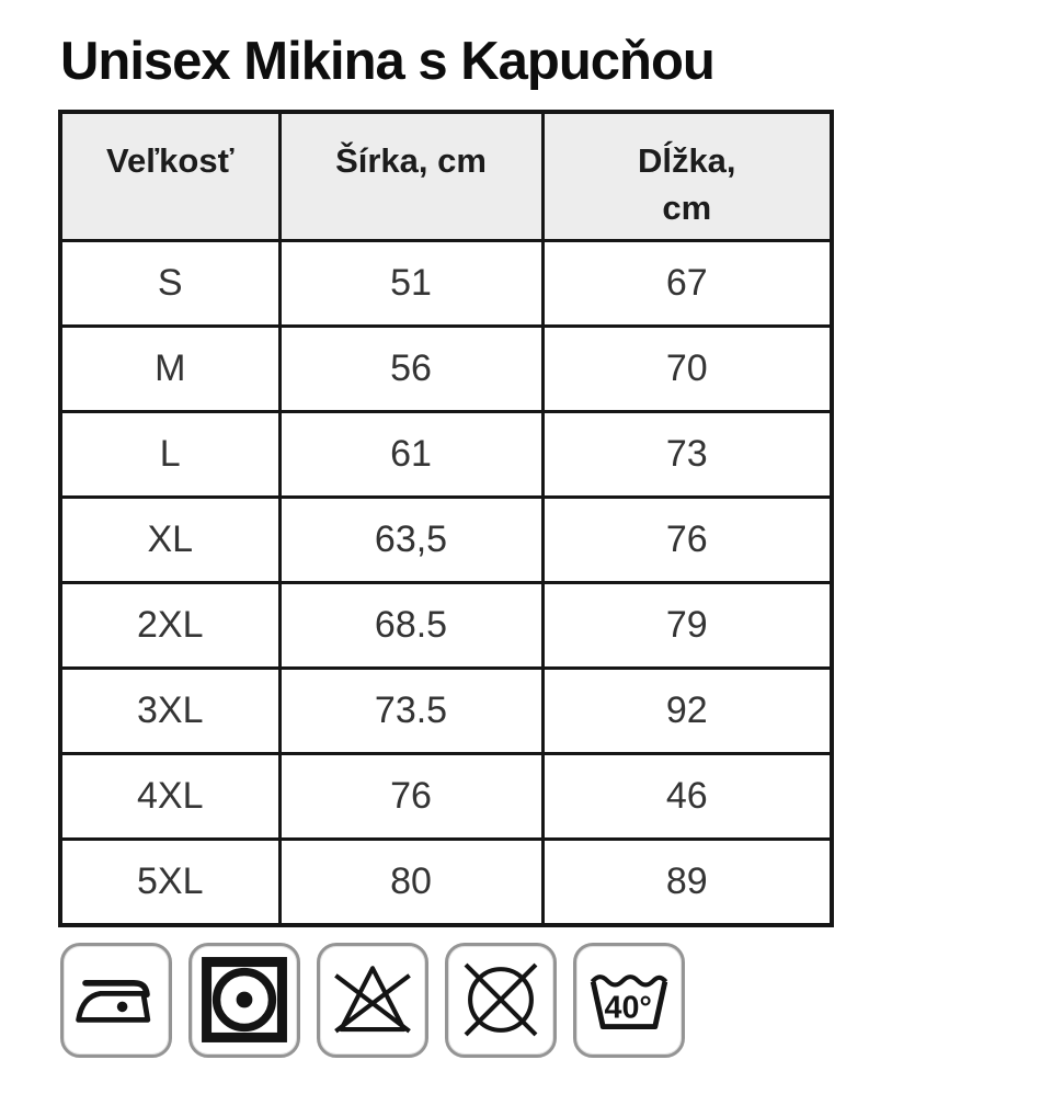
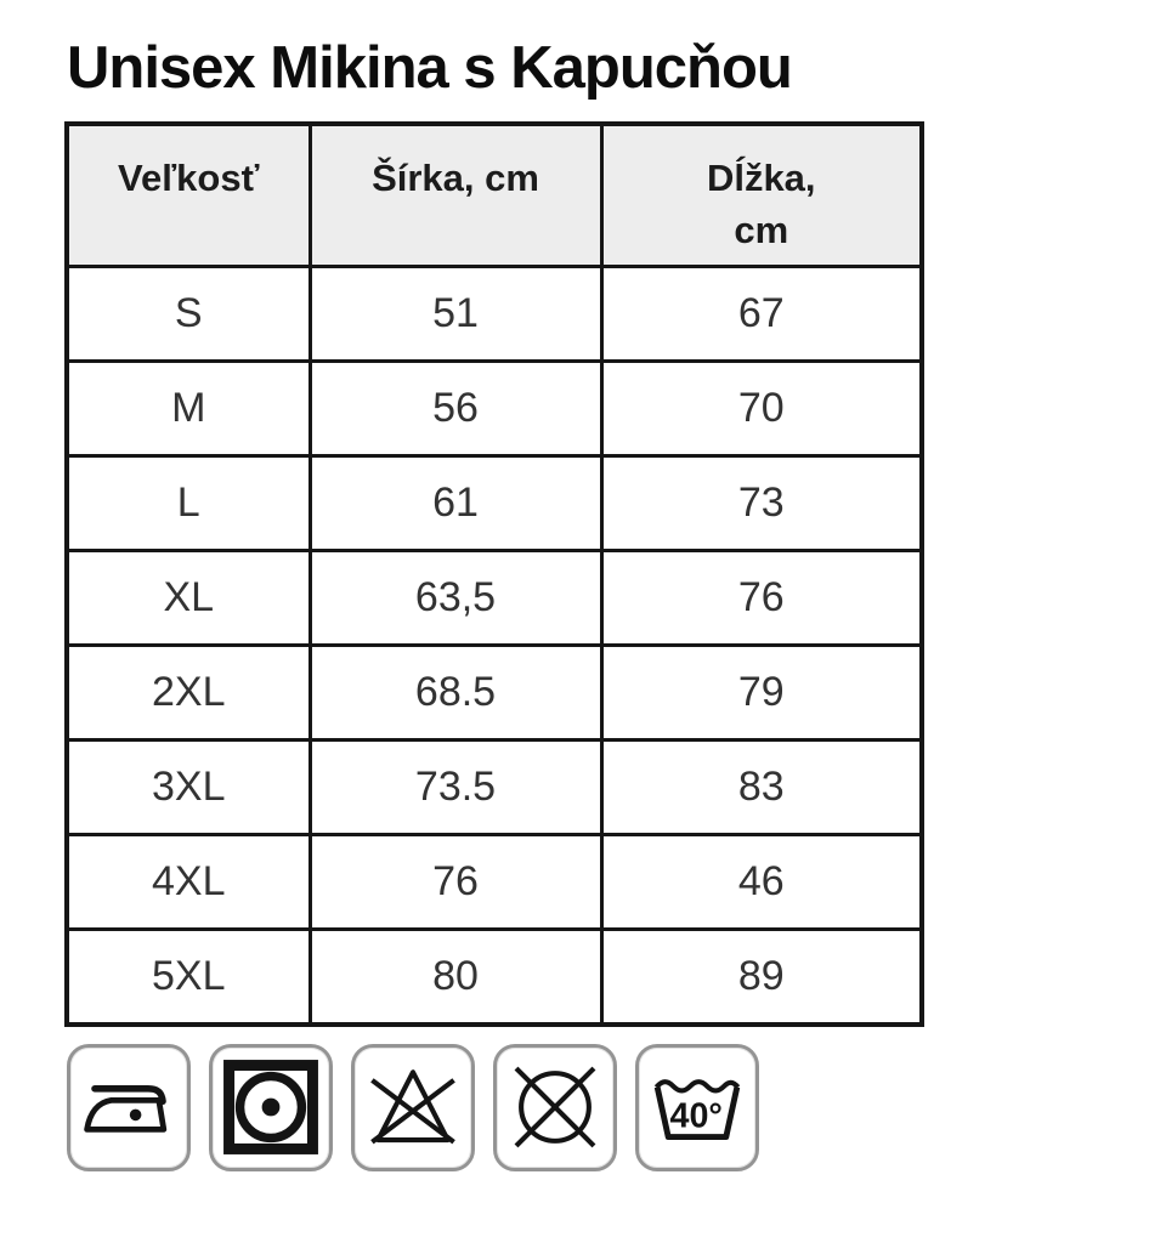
  Unisex Mikina s Kapucňou
  Veľkosť	Šírka, cm	Dĺžka, cm
  S	51	67
  M	56	70
  L	61	73
  XL	63,5	76
  2XL	68.5	79
- 3XL	73.5	92
+ 3XL	73.5	83
  4XL	76	46
  5XL	80	89
  40°
